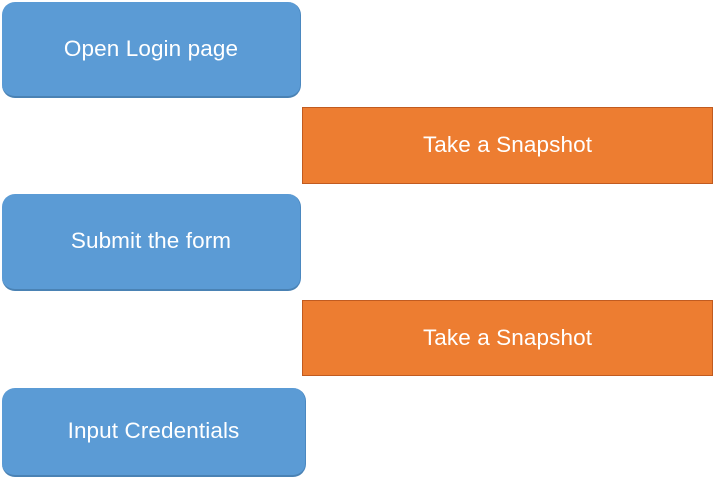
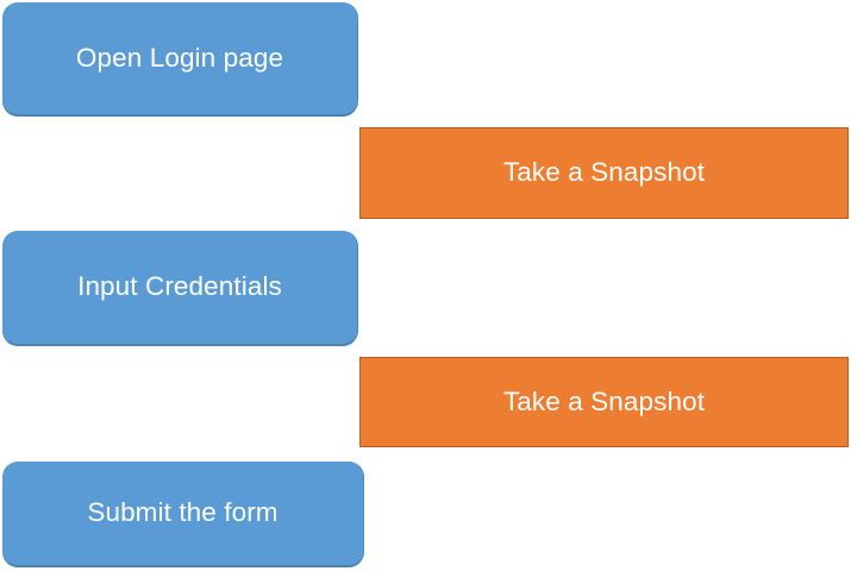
  Open Login page
  Take a Snapshot
- Submit the form
+ Input Credentials
  Take a Snapshot
- Input Credentials
+ Submit the form
